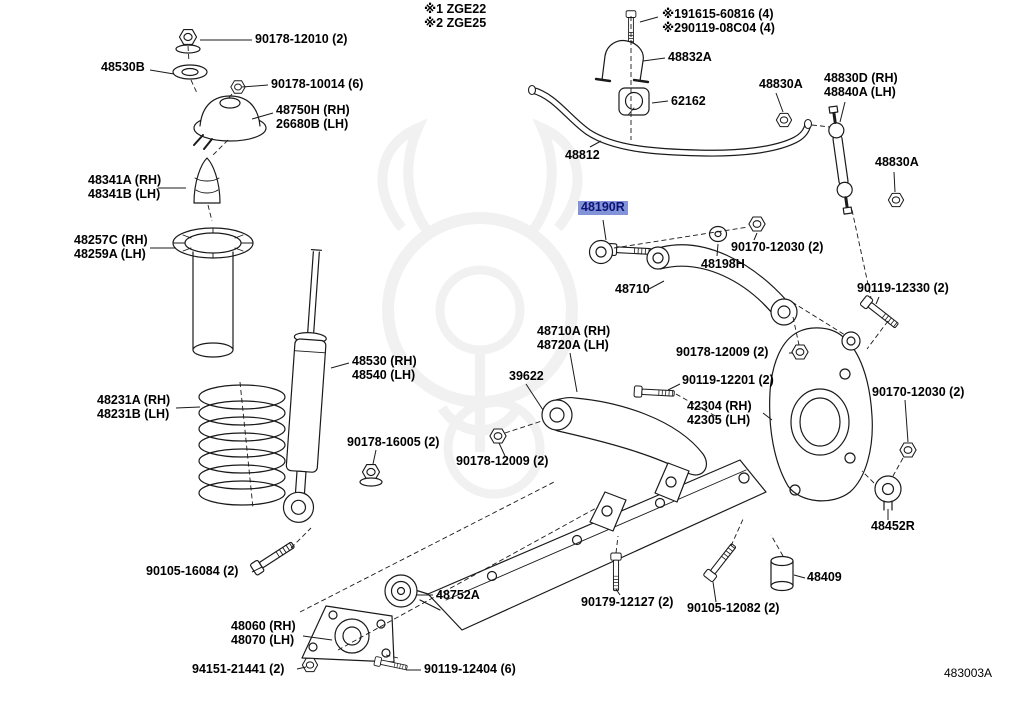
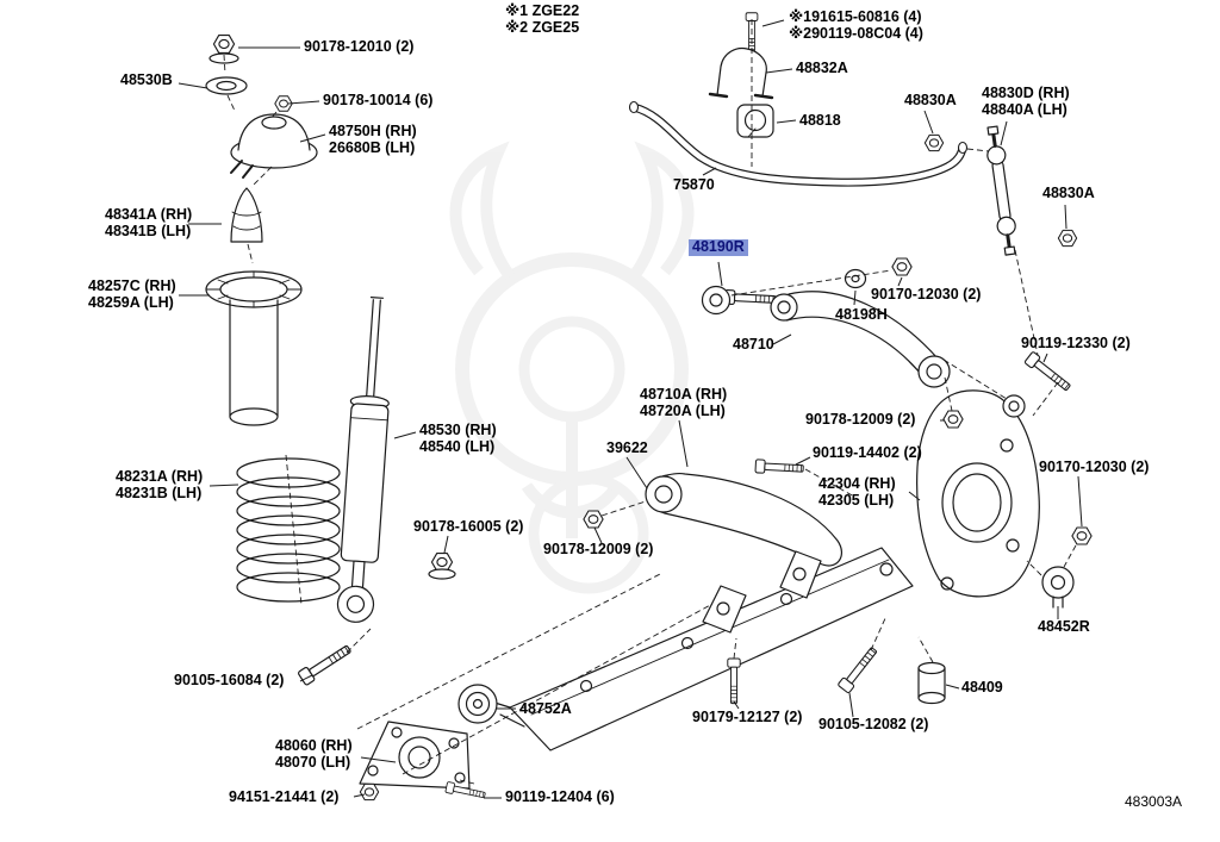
  ※1 ZGE22
  ※2 ZGE25
  ※191615-60816 (4)
  ※290119-08C04 (4)
  90178-12010 (2)
  48530B
  90178-10014 (6)
  48750H (RH)
  26680B (LH)
  48341A (RH)
  48341B (LH)
  48257C (RH)
  48259A (LH)
  48530 (RH)
  48540 (LH)
  48231A (RH)
  48231B (LH)
  90178-16005 (2)
  90105-16084 (2)
  48752A
  48060 (RH)
  48070 (LH)
  94151-21441 (2)
  90119-12404 (6)
  48832A
- 62162
+ 48818
- 48812
+ 75870
  48830A
  48830D (RH)
  48840A (LH)
  48830A
  48190R
  90170-12030 (2)
  48198H
  48710
  90119-12330 (2)
  48710A (RH)
  48720A (LH)
  90178-12009 (2)
  39622
- 90119-12201 (2)
+ 90119-14402 (2)
  42304 (RH)
  42305 (LH)
  90170-12030 (2)
  90178-12009 (2)
  48452R
  90179-12127 (2)
  90105-12082 (2)
  48409
  483003A
